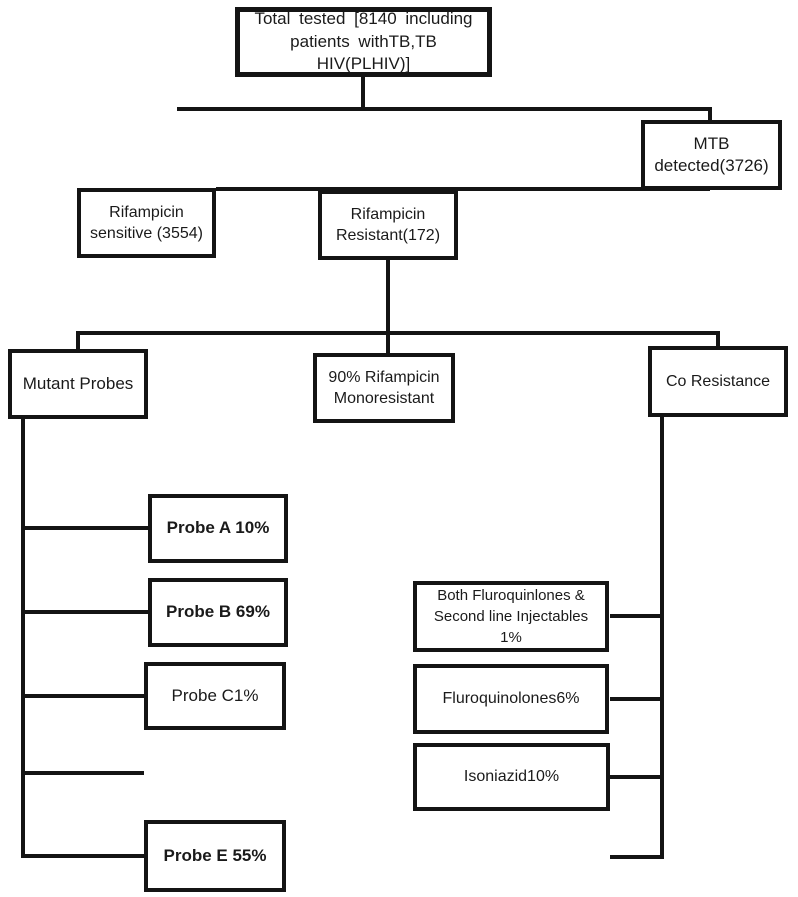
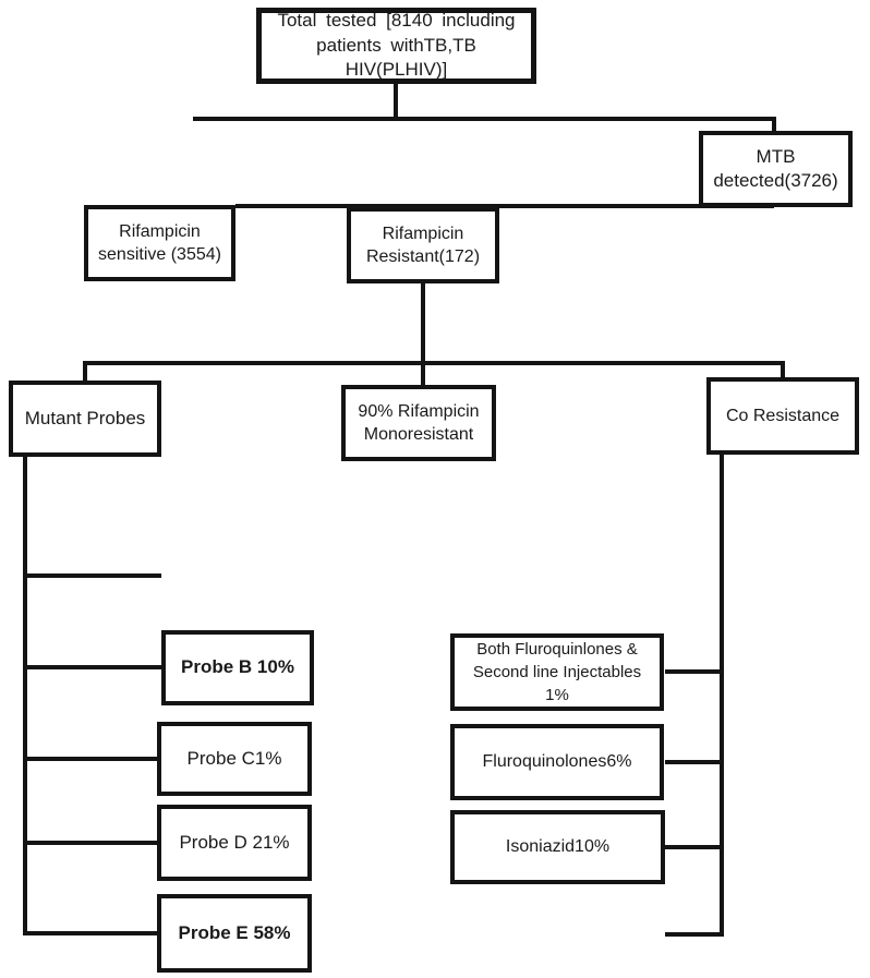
  Total tested [8140 including
  patients withTB,TB
  HIV(PLHIV)]
  MTB
  detected(3726)
  Rifampicin
  sensitive (3554)
  Rifampicin
  Resistant(172)
  Mutant Probes
  90% Rifampicin
  Monoresistant
  Co Resistance
- Probe A 10%
- Probe B 69%
+ Probe B 10%
  Probe C1%
+ Probe D 21%
- Probe E 55%
+ Probe E 58%
  Both Fluroquinlones &
  Second line Injectables
  1%
  Fluroquinolones6%
  Isoniazid10%
